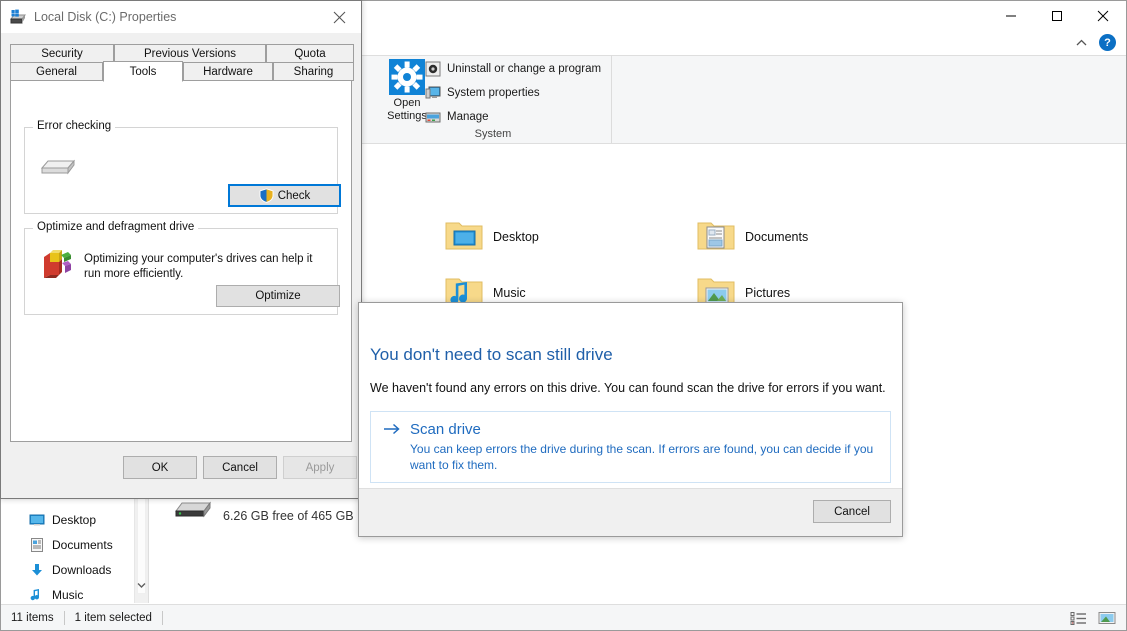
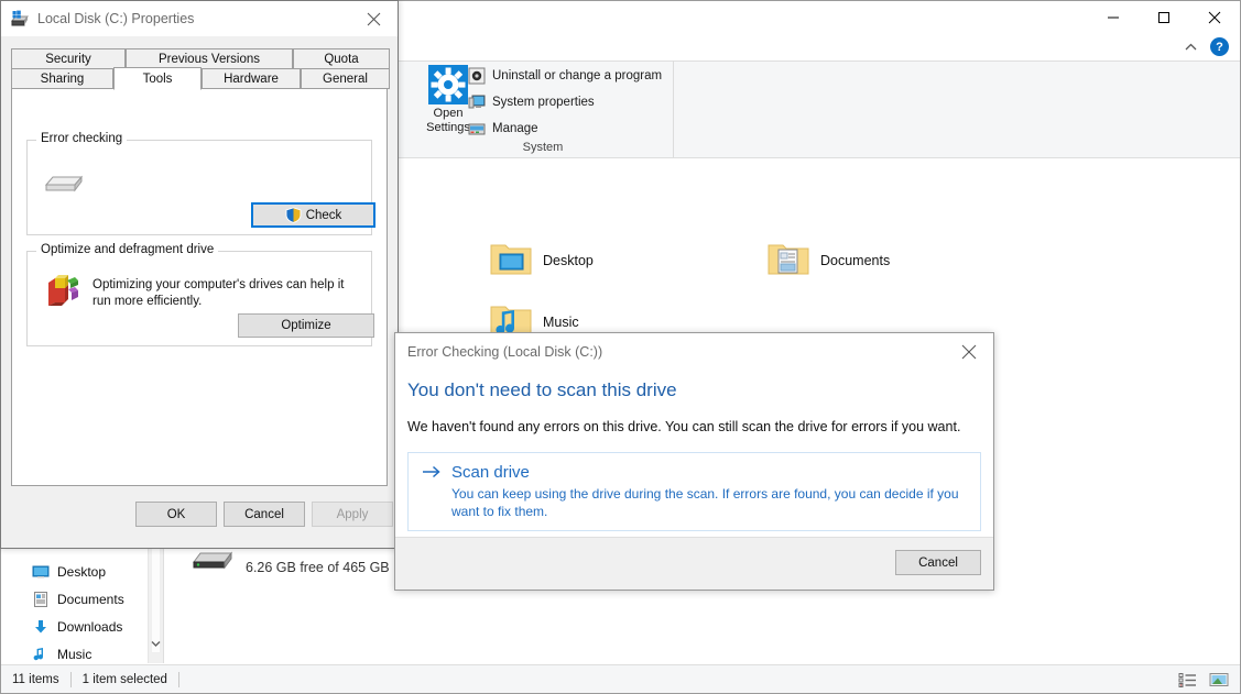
  ?
  Open
  Settings
  Uninstall or change a program
  System properties
  Manage
  System
  Desktop
  Documents
  Downloads
  Music
  Desktop
  Documents
  Music
- Pictures
  6.26 GB free of 465 GB
  11 items
  1 item selected
  Local Disk (C:) Properties
  Security
  Previous Versions
  Quota
- General
+ Sharing
  Tools
  Hardware
- Sharing
+ General
  Error checking
  Check
  Optimize and defragment drive
  Optimizing your computer's drives can help it run more efficiently.
  Optimize
  OK
  Cancel
  Apply
+ Error Checking (Local Disk (C:))
- You don't need to scan still drive
+ You don't need to scan this drive
- We haven't found any errors on this drive. You can found scan the drive for errors if you want.
+ We haven't found any errors on this drive. You can still scan the drive for errors if you want.
  Scan drive
- You can keep errors the drive during the scan. If errors are found, you can decide if you want to fix them.
+ You can keep using the drive during the scan. If errors are found, you can decide if you want to fix them.
  Cancel
